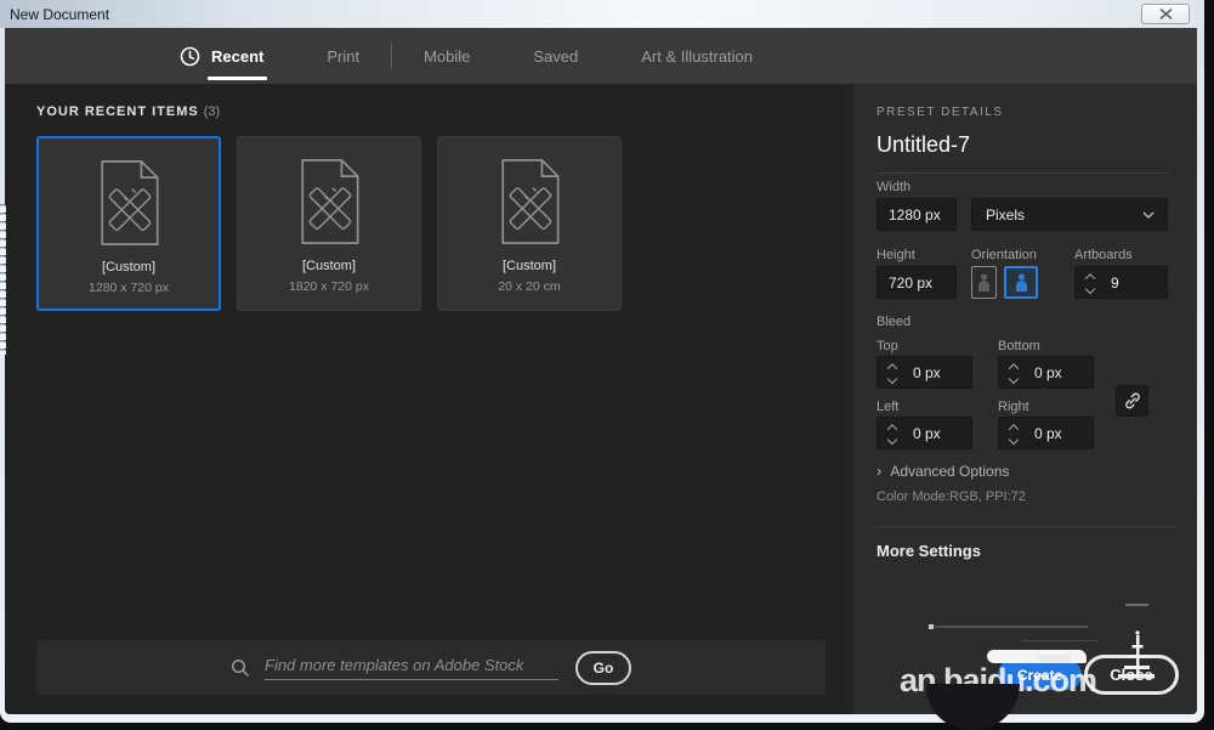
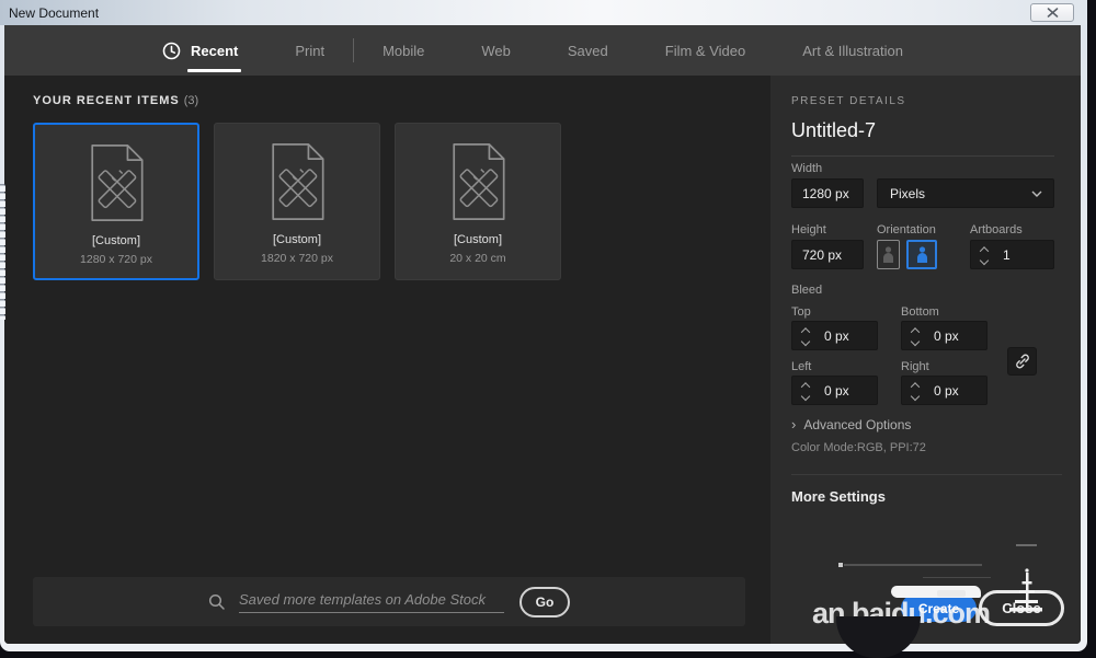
  New Document
  Recent
  Print
  Mobile
+ Web
  Saved
+ Film & Video
  Art & Illustration
  YOUR RECENT ITEMS (3)
  [Custom]
  1280 x 720 px
  [Custom]
  1820 x 720 px
  [Custom]
  20 x 20 cm
- Find more templates on Adobe Stock
+ Saved more templates on Adobe Stock
  Go
  PRESET DETAILS
  Untitled-7
  Width
  1280 px
  Pixels
  Height
  Orientation
  Artboards
  720 px
- 9
+ 1
  Bleed
  Top
  Bottom
  0 px
  0 px
  Left
  Right
  0 px
  0 px
  › Advanced Options
  Color Mode:RGB, PPI:72
  More Settings
  Create
  an.baidu.com
